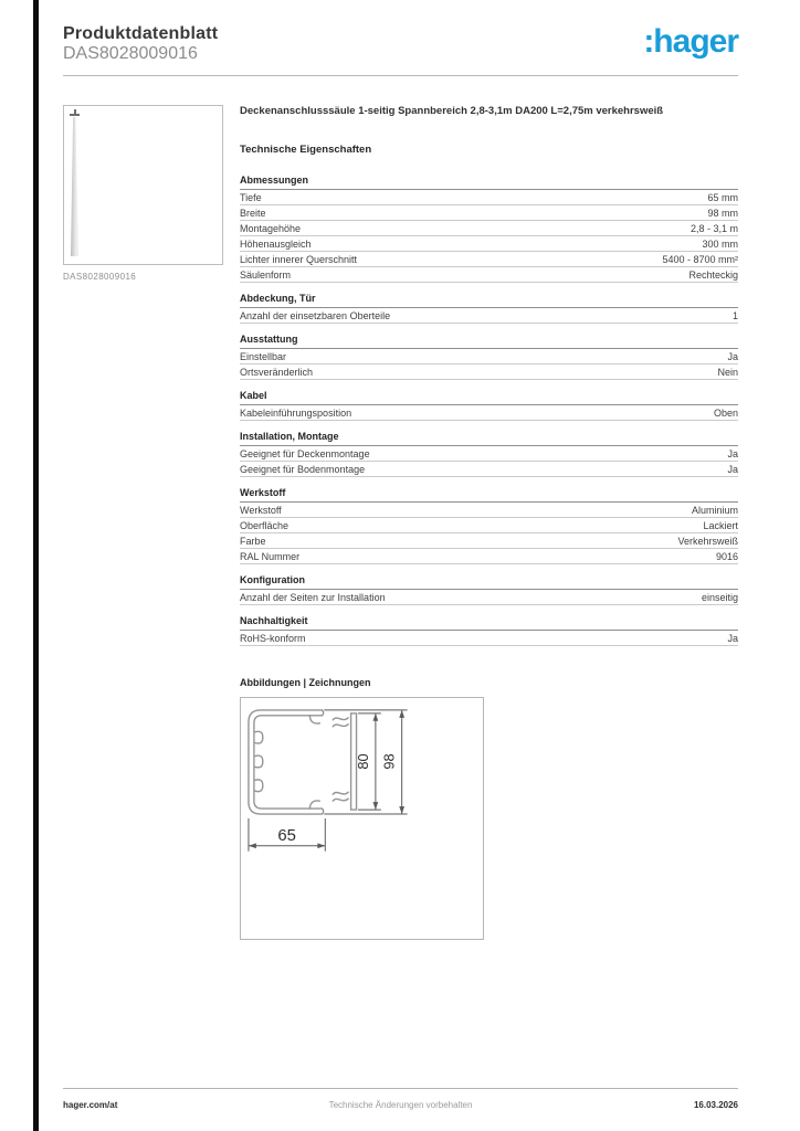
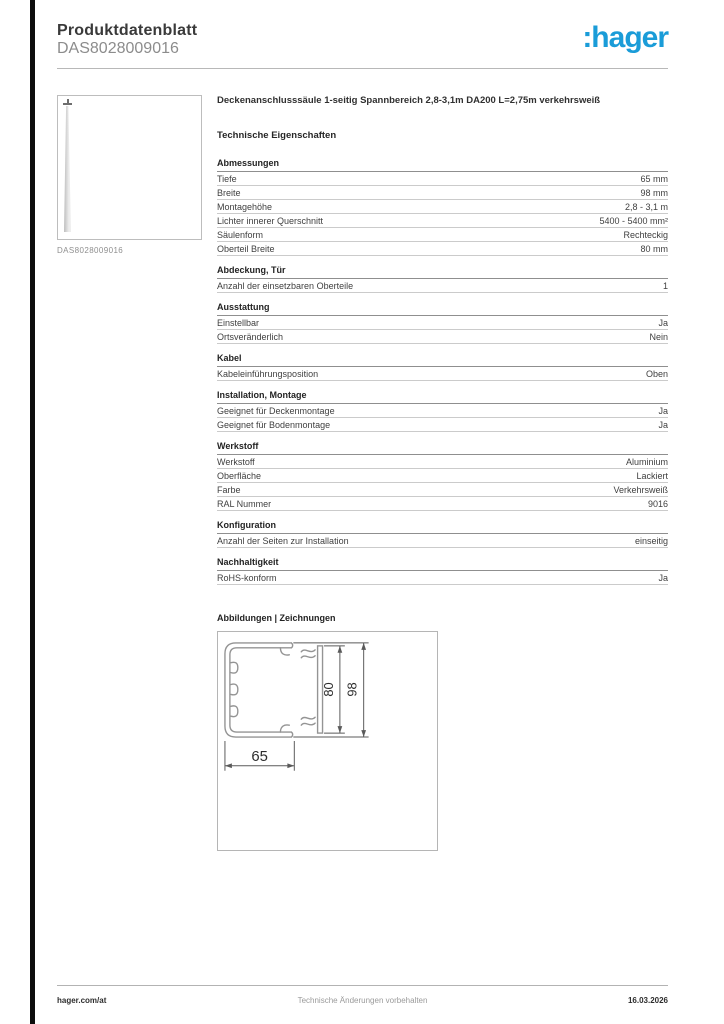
  Produktdatenblatt
  DAS8028009016
  :hager
  DAS8028009016
  Deckenanschlusssäule 1-seitig Spannbereich 2,8-3,1m DA200 L=2,75m verkehrsweiß
  Technische Eigenschaften
  Abmessungen
  Tiefe
  65 mm
  Breite
  98 mm
  Montagehöhe
  2,8 - 3,1 m
- Höhenausgleich
- 300 mm
  Lichter innerer Querschnitt
- 5400 - 8700 mm²
+ 5400 - 5400 mm²
  Säulenform
  Rechteckig
+ Oberteil Breite
+ 80 mm
  Abdeckung, Tür
  Anzahl der einsetzbaren Oberteile
  1
  Ausstattung
  Einstellbar
  Ja
  Ortsveränderlich
  Nein
  Kabel
  Kabeleinführungsposition
  Oben
  Installation, Montage
  Geeignet für Deckenmontage
  Ja
  Geeignet für Bodenmontage
  Ja
  Werkstoff
  Werkstoff
  Aluminium
  Oberfläche
  Lackiert
  Farbe
  Verkehrsweiß
  RAL Nummer
  9016
  Konfiguration
  Anzahl der Seiten zur Installation
  einseitig
  Nachhaltigkeit
  RoHS-konform
  Ja
  Abbildungen | Zeichnungen
  65
  hager.com/at
  Technische Änderungen vorbehalten
  16.03.2026
